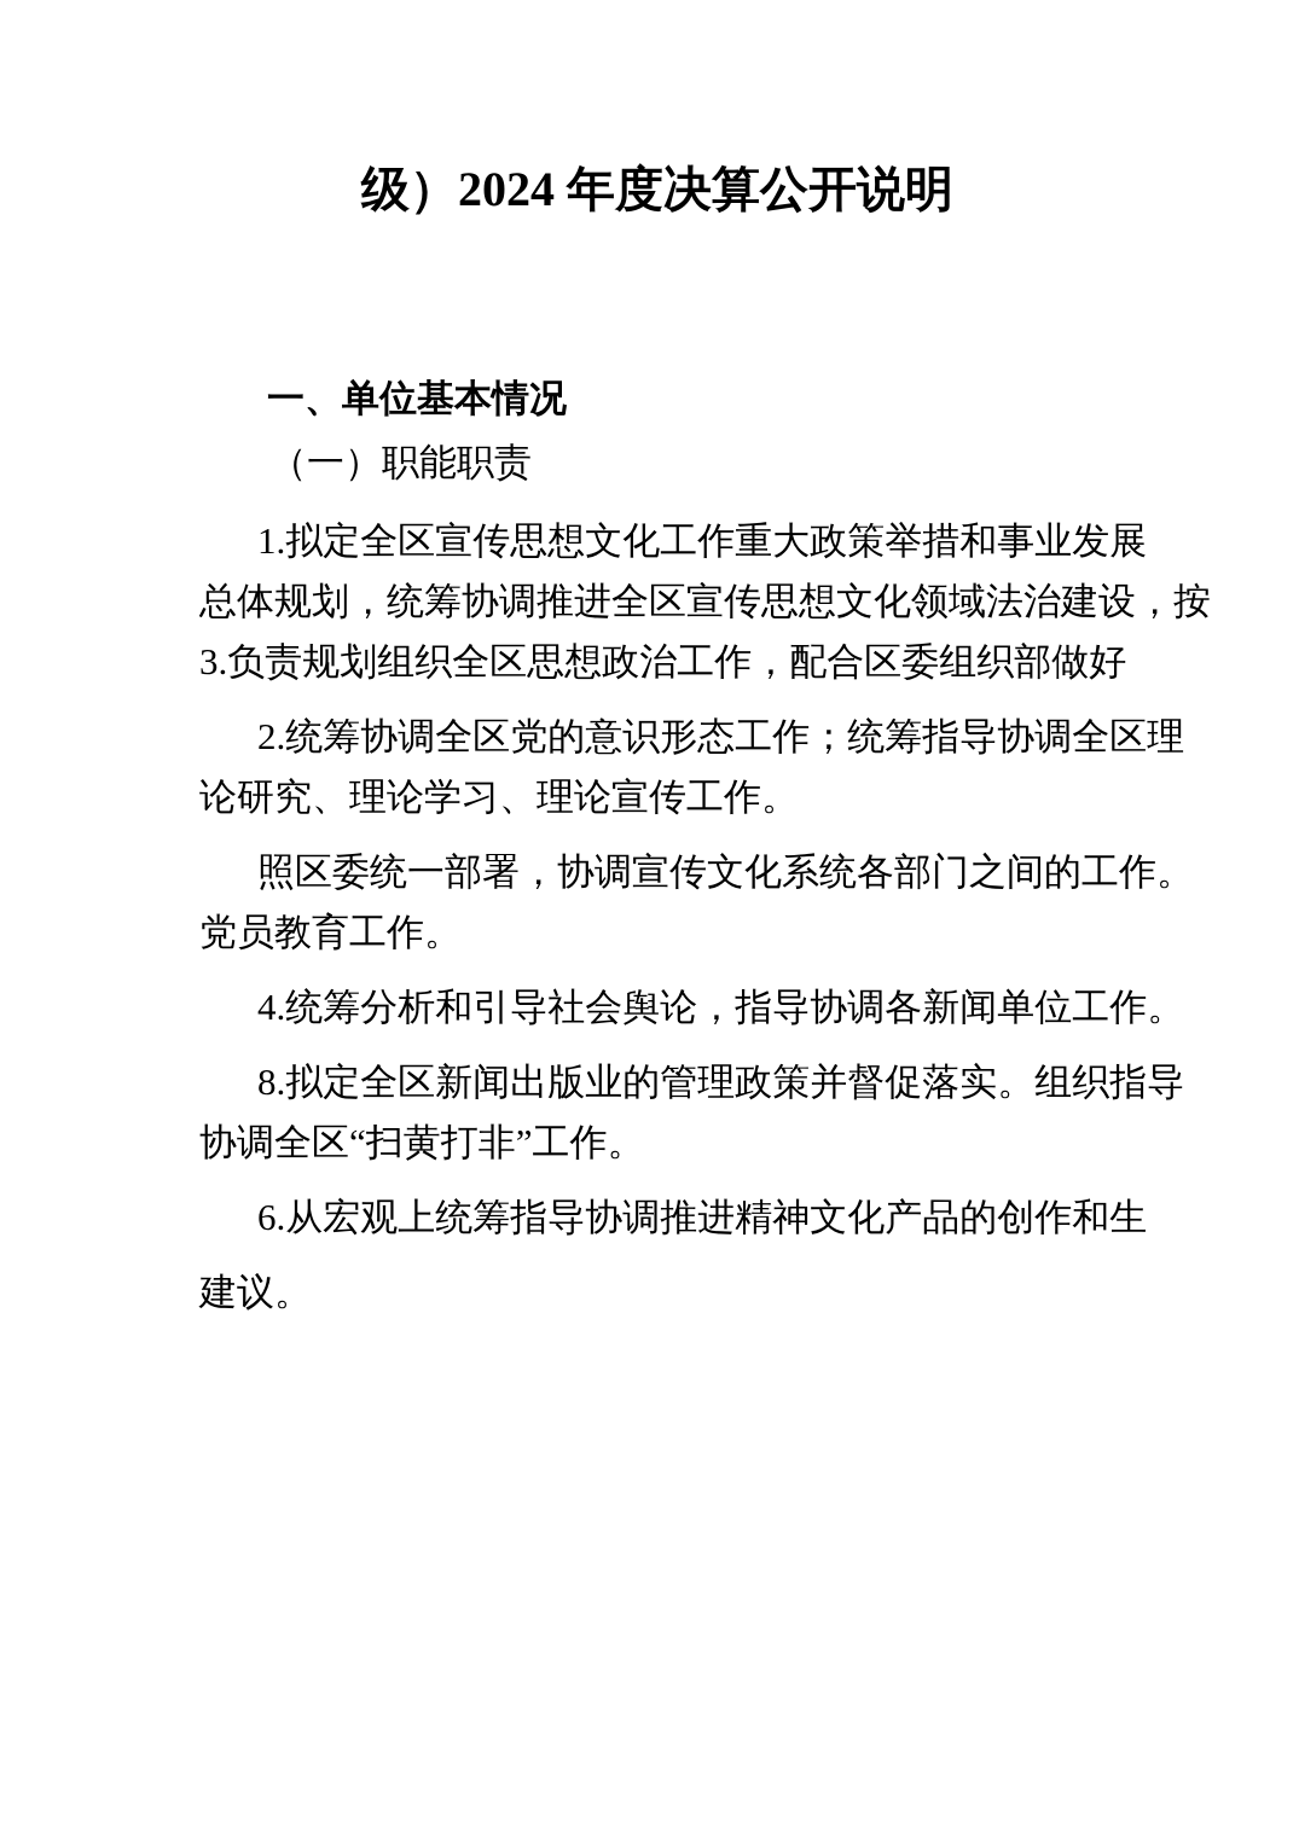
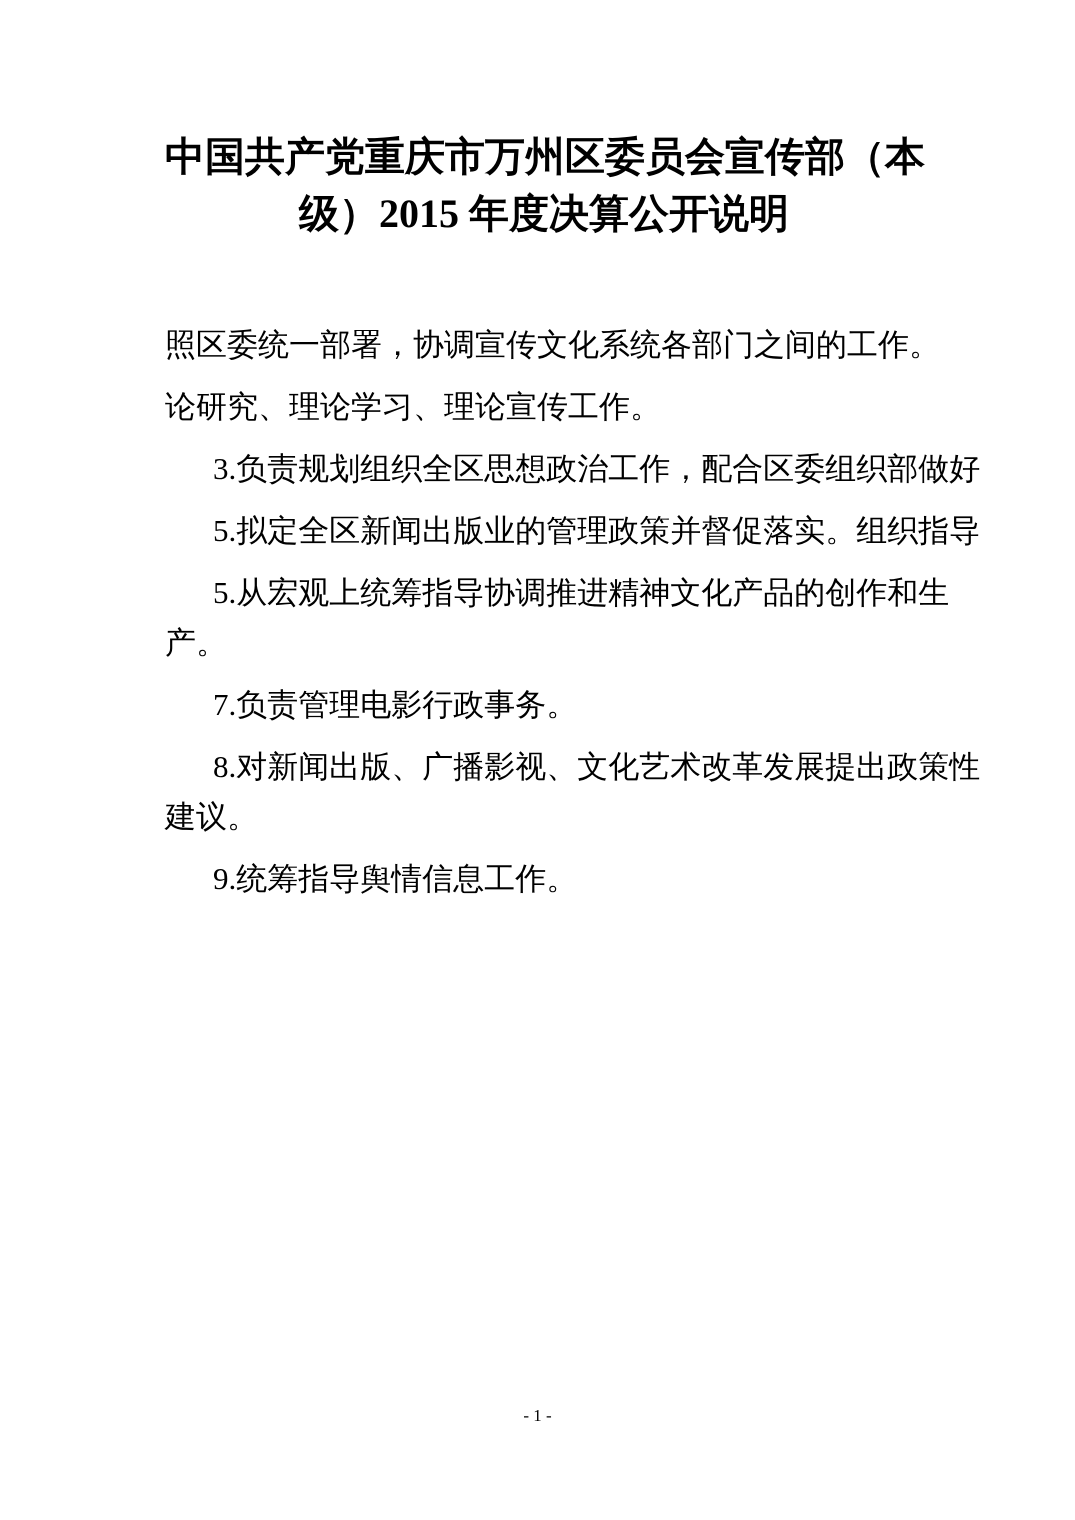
+ 中国共产党重庆市万州区委员会宣传部（本
- 级）2024 年度决算公开说明
+ 级）2015 年度决算公开说明
- 一、单位基本情况
- （一）职能职责
- 1.拟定全区宣传思想文化工作重大政策举措和事业发展
- 总体规划，统筹协调推进全区宣传思想文化领域法治建设，按
- 3.负责规划组织全区思想政治工作，配合区委组织部做好
+ 照区委统一部署，协调宣传文化系统各部门之间的工作。
- 2.统筹协调全区党的意识形态工作；统筹指导协调全区理
  论研究、理论学习、理论宣传工作。
- 照区委统一部署，协调宣传文化系统各部门之间的工作。
+ 3.负责规划组织全区思想政治工作，配合区委组织部做好
- 党员教育工作。
- 4.统筹分析和引导社会舆论，指导协调各新闻单位工作。
- 8.拟定全区新闻出版业的管理政策并督促落实。组织指导
+ 5.拟定全区新闻出版业的管理政策并督促落实。组织指导
- 协调全区“扫黄打非”工作。
- 6.从宏观上统筹指导协调推进精神文化产品的创作和生
+ 5.从宏观上统筹指导协调推进精神文化产品的创作和生
+ 产。
+ 7.负责管理电影行政事务。
+ 8.对新闻出版、广播影视、文化艺术改革发展提出政策性
  建议。
+ 9.统筹指导舆情信息工作。
+ - 1 -
